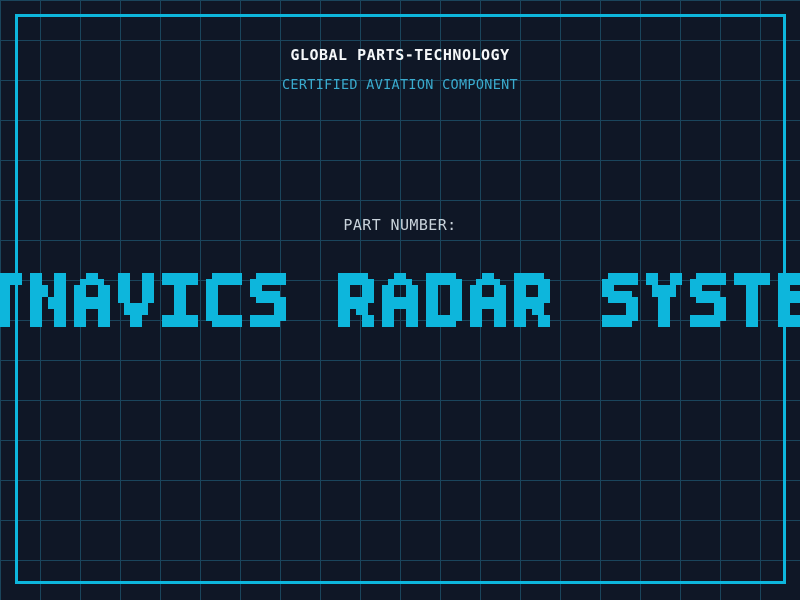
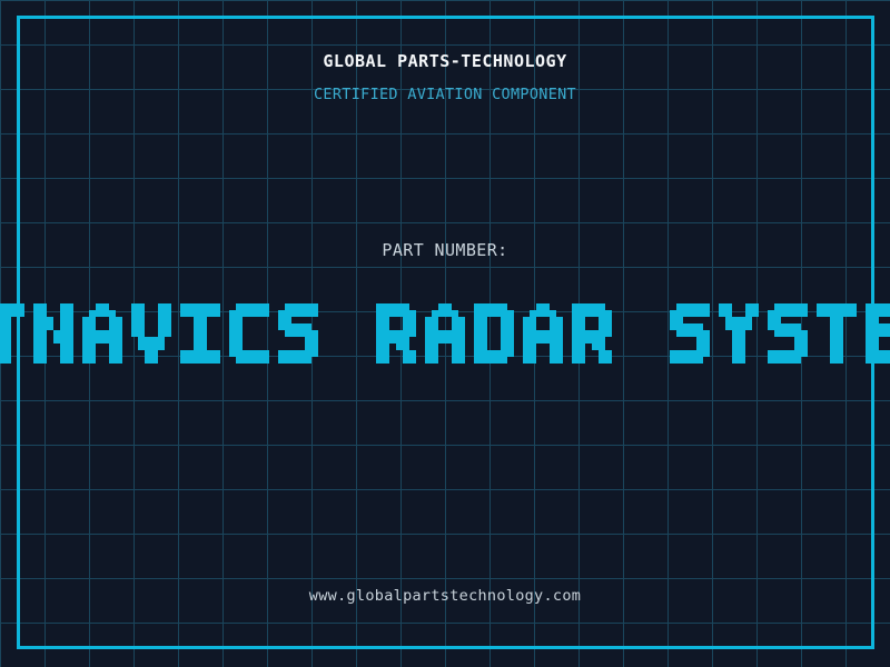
  GLOBAL PARTS-TECHNOLOGY
  CERTIFIED AVIATION COMPONENT
  PART NUMBER:
+ www.globalpartstechnology.com
